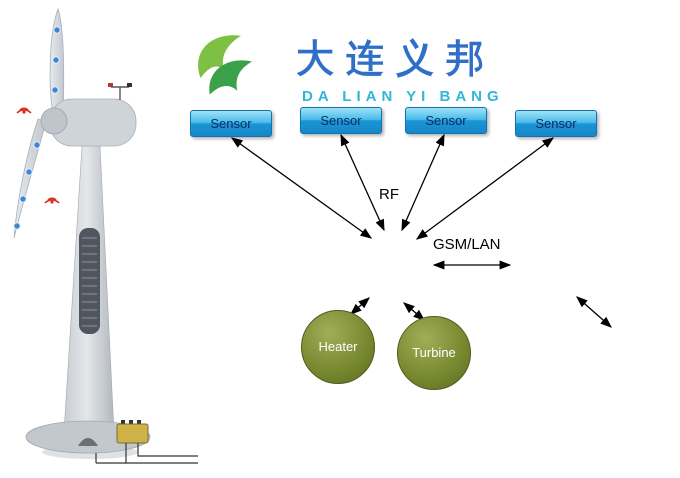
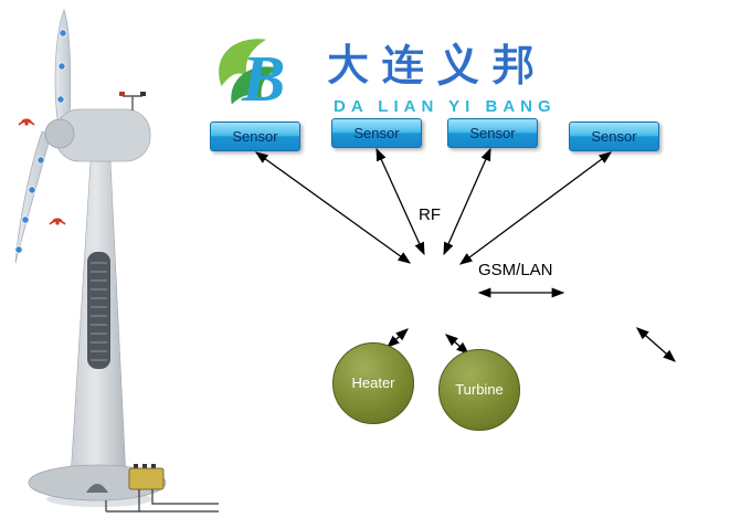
+ B
  大连义邦
  DA LIAN YI BANG
  Sensor
  Sensor
  Sensor
  Sensor
  RF
  GSM/LAN
  Heater
  Turbine
